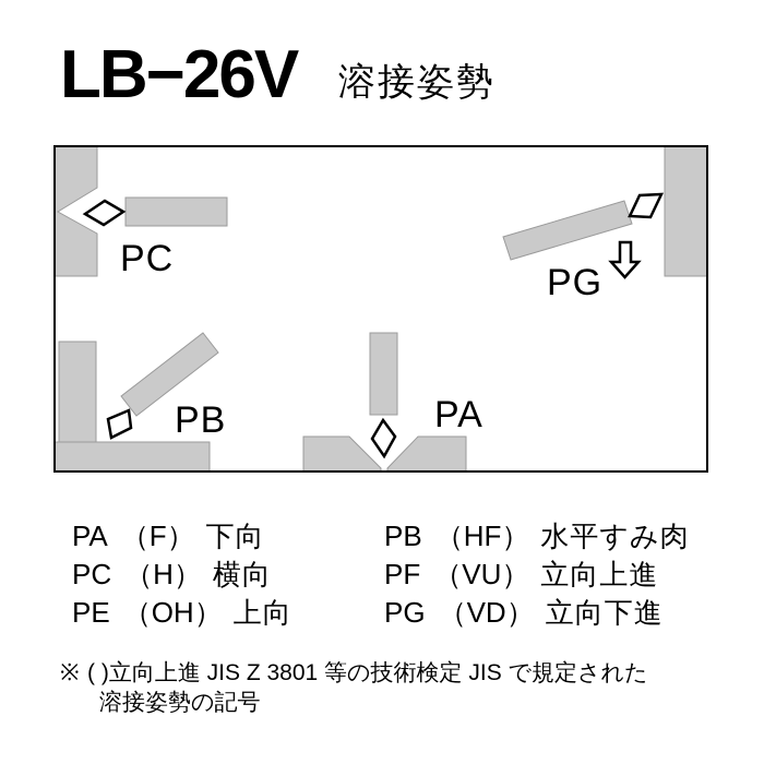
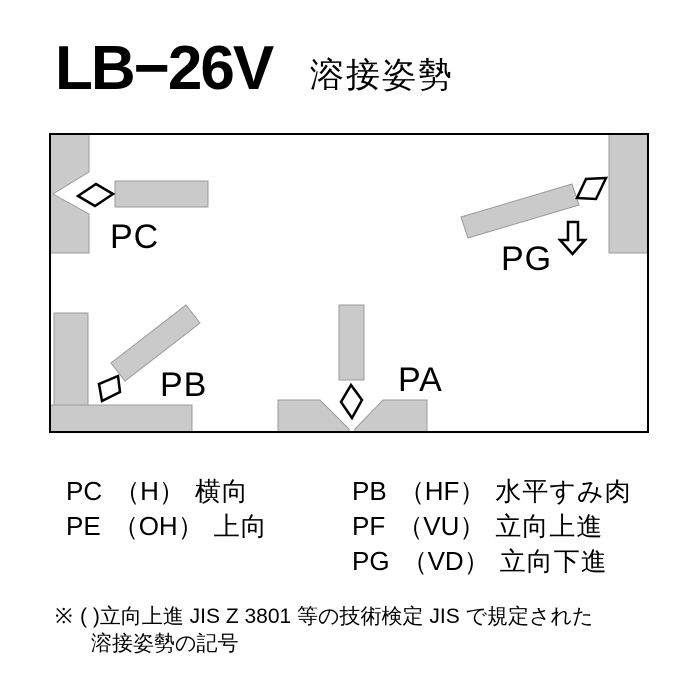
  LB−26V
  溶接姿勢
  PC
  PG
  PB
  PA
- PA （F） 下向
  PC （H） 横向
  PE （OH） 上向
  PB （HF） 水平すみ肉
  PF （VU） 立向上進
  PG （VD） 立向下進
  ※
  ( )立向上進 JIS Z 3801 等の技術検定 JIS で規定された
  溶接姿勢の記号
